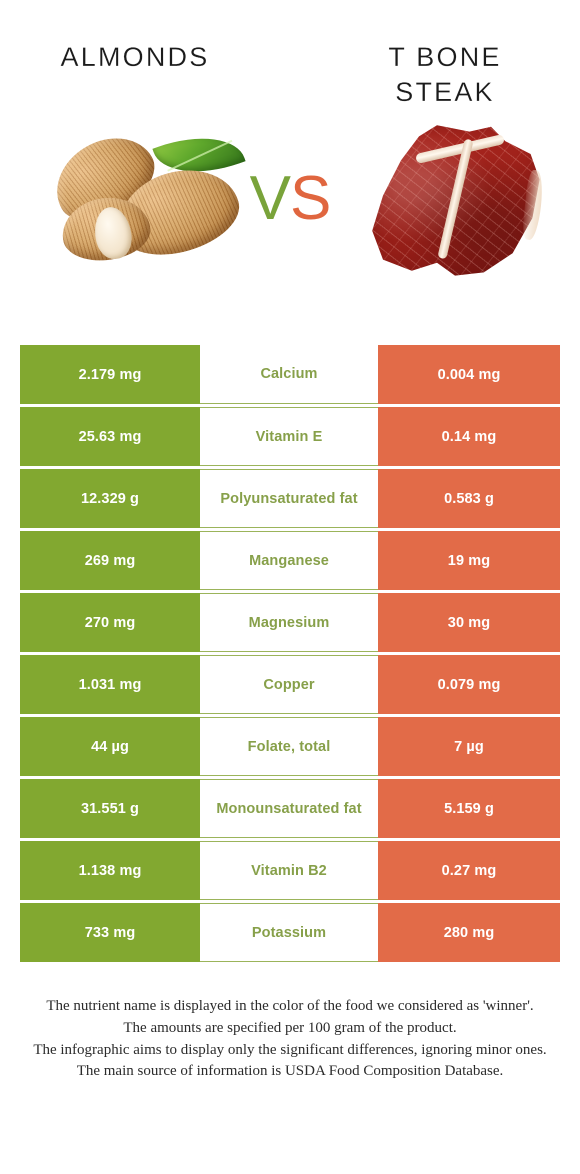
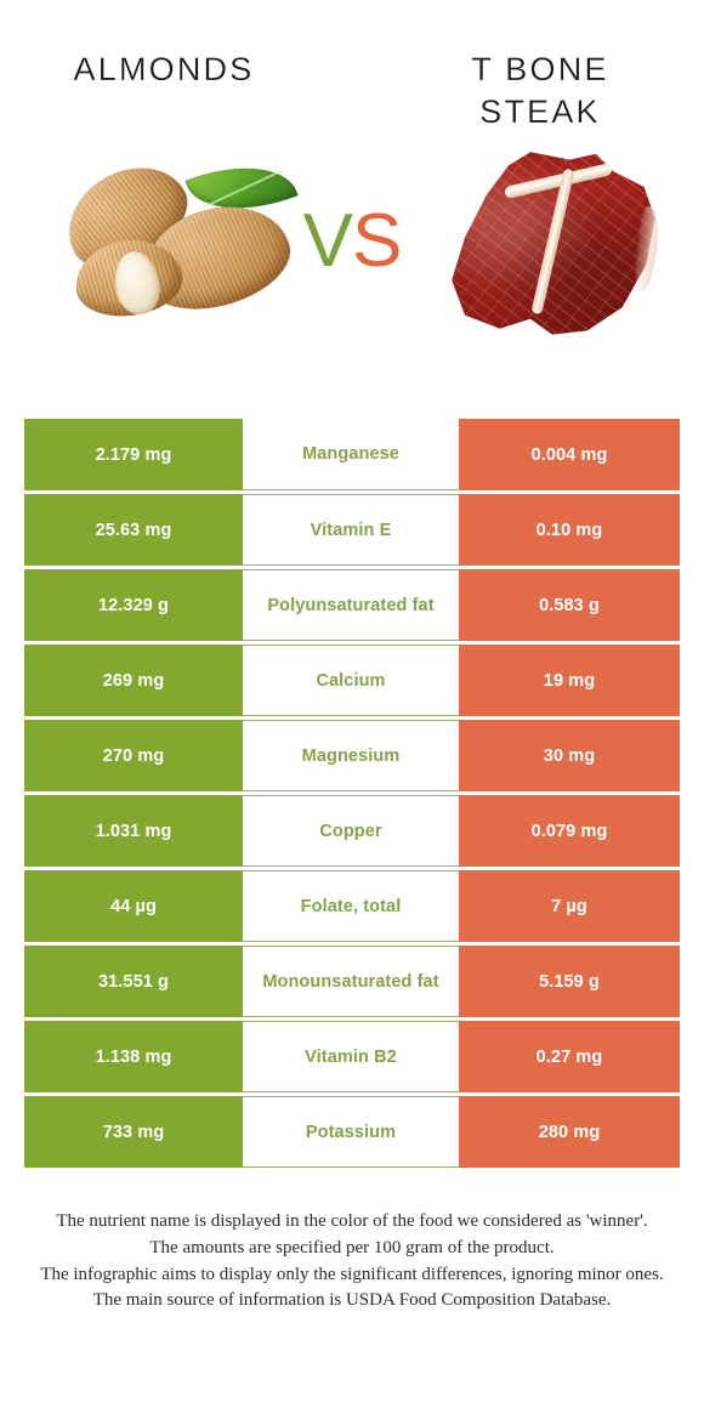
  ALMONDS
  T BONE
  STEAK
  VS
  2.179 mg
- Calcium
+ Manganese
  0.004 mg
  25.63 mg
  Vitamin E
- 0.14 mg
+ 0.10 mg
  12.329 g
  Polyunsaturated fat
  0.583 g
  269 mg
- Manganese
+ Calcium
  19 mg
  270 mg
  Magnesium
  30 mg
  1.031 mg
  Copper
  0.079 mg
  44 µg
  Folate, total
  7 µg
  31.551 g
  Monounsaturated fat
  5.159 g
  1.138 mg
  Vitamin B2
  0.27 mg
  733 mg
  Potassium
  280 mg
  The nutrient name is displayed in the color of the food we considered as 'winner'.
  The amounts are specified per 100 gram of the product.
  The infographic aims to display only the significant differences, ignoring minor ones.
  The main source of information is USDA Food Composition Database.
